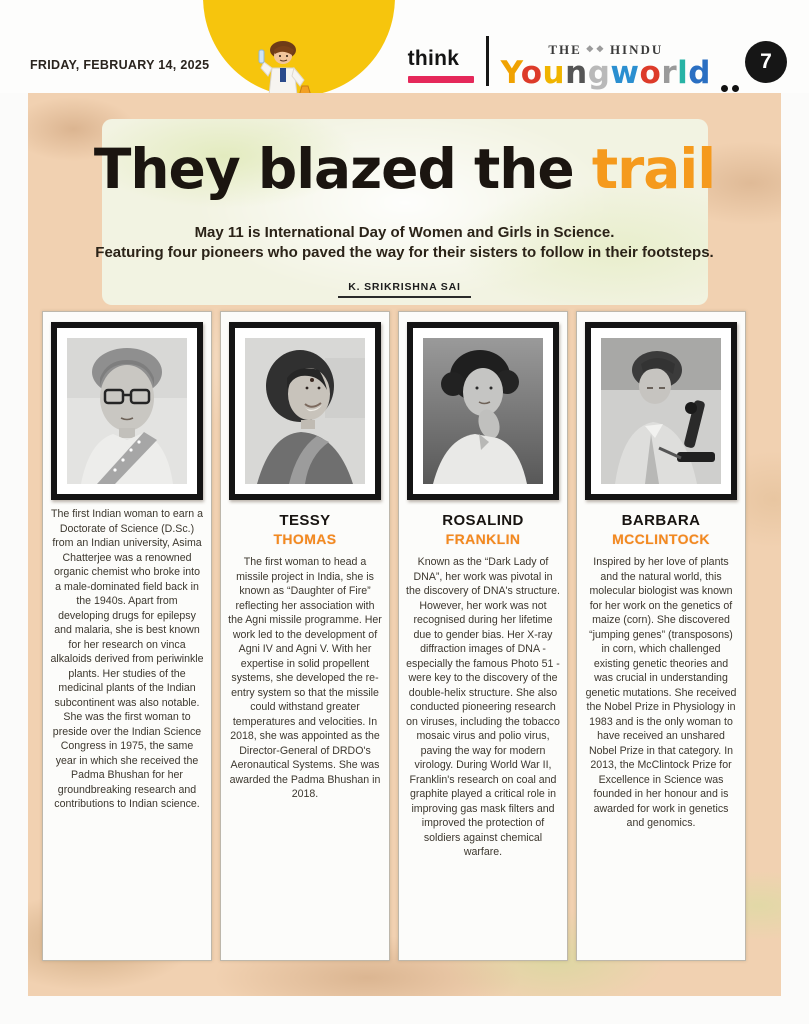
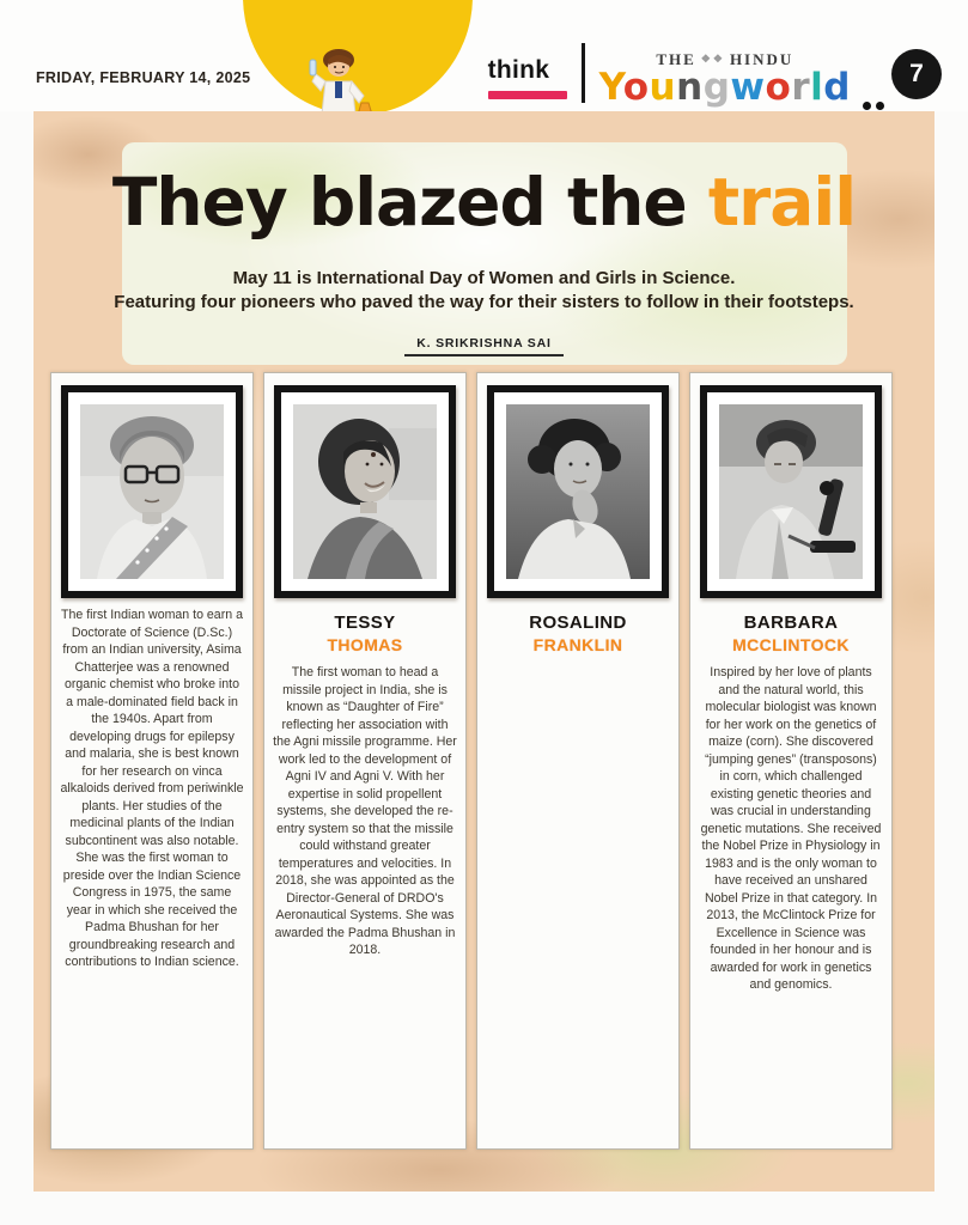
  FRIDAY, FEBRUARY 14, 2025
  think
  THE
  ❖❖
  HINDU
  Youngworld
  7
  They blazed the trail
  May 11 is International Day of Women and Girls in Science.
  Featuring four pioneers who paved the way for their sisters to follow in their footsteps.
  K. SRIKRISHNA SAI
  The first Indian woman to earn a Doctorate of Science (D.Sc.) from an Indian university, Asima Chatterjee was a renowned organic chemist who broke into a male-dominated field back in the 1940s. Apart from developing drugs for epilepsy and malaria, she is best known for her research on vinca alkaloids derived from periwinkle plants. Her studies of the medicinal plants of the Indian subcontinent was also notable. She was the first woman to preside over the Indian Science Congress in 1975, the same year in which she received the Padma Bhushan for her groundbreaking research and contributions to Indian science.
  TESSY
  THOMAS
  The first woman to head a missile project in India, she is known as “Daughter of Fire” reflecting her association with the Agni missile programme. Her work led to the development of Agni IV and Agni V. With her expertise in solid propellent systems, she developed the re-entry system so that the missile could withstand greater temperatures and velocities. In 2018, she was appointed as the Director-General of DRDO's Aeronautical Systems. She was awarded the Padma Bhushan in 2018.
  ROSALIND
  FRANKLIN
- Known as the “Dark Lady of DNA”, her work was pivotal in the discovery of DNA's structure. However, her work was not recognised during her lifetime due to gender bias. Her X-ray diffraction images of DNA - especially the famous Photo 51 - were key to the discovery of the double-helix structure. She also conducted pioneering research on viruses, including the tobacco mosaic virus and polio virus, paving the way for modern virology. During World War II, Franklin's research on coal and graphite played a critical role in improving gas mask filters and improved the protection of soldiers against chemical warfare.
  BARBARA
  MCCLINTOCK
  Inspired by her love of plants and the natural world, this molecular biologist was known for her work on the genetics of maize (corn). She discovered “jumping genes” (transposons) in corn, which challenged existing genetic theories and was crucial in understanding genetic mutations. She received the Nobel Prize in Physiology in 1983 and is the only woman to have received an unshared Nobel Prize in that category. In 2013, the McClintock Prize for Excellence in Science was founded in her honour and is awarded for work in genetics and genomics.
